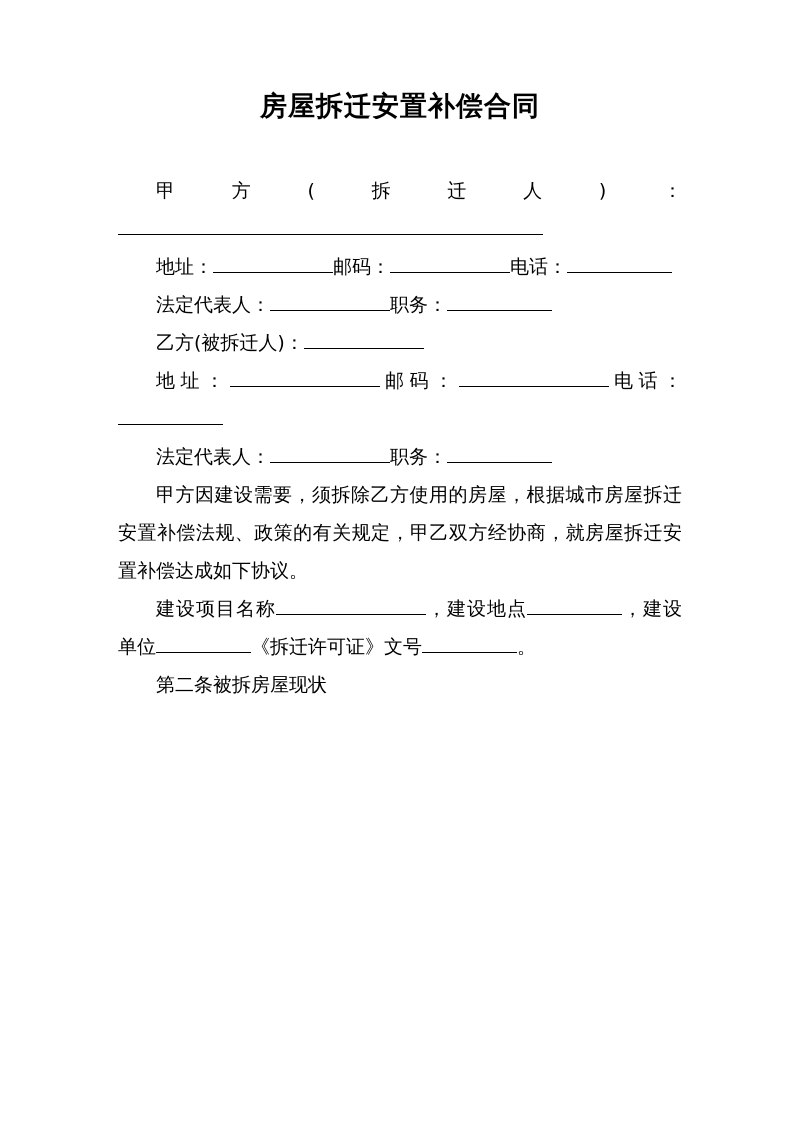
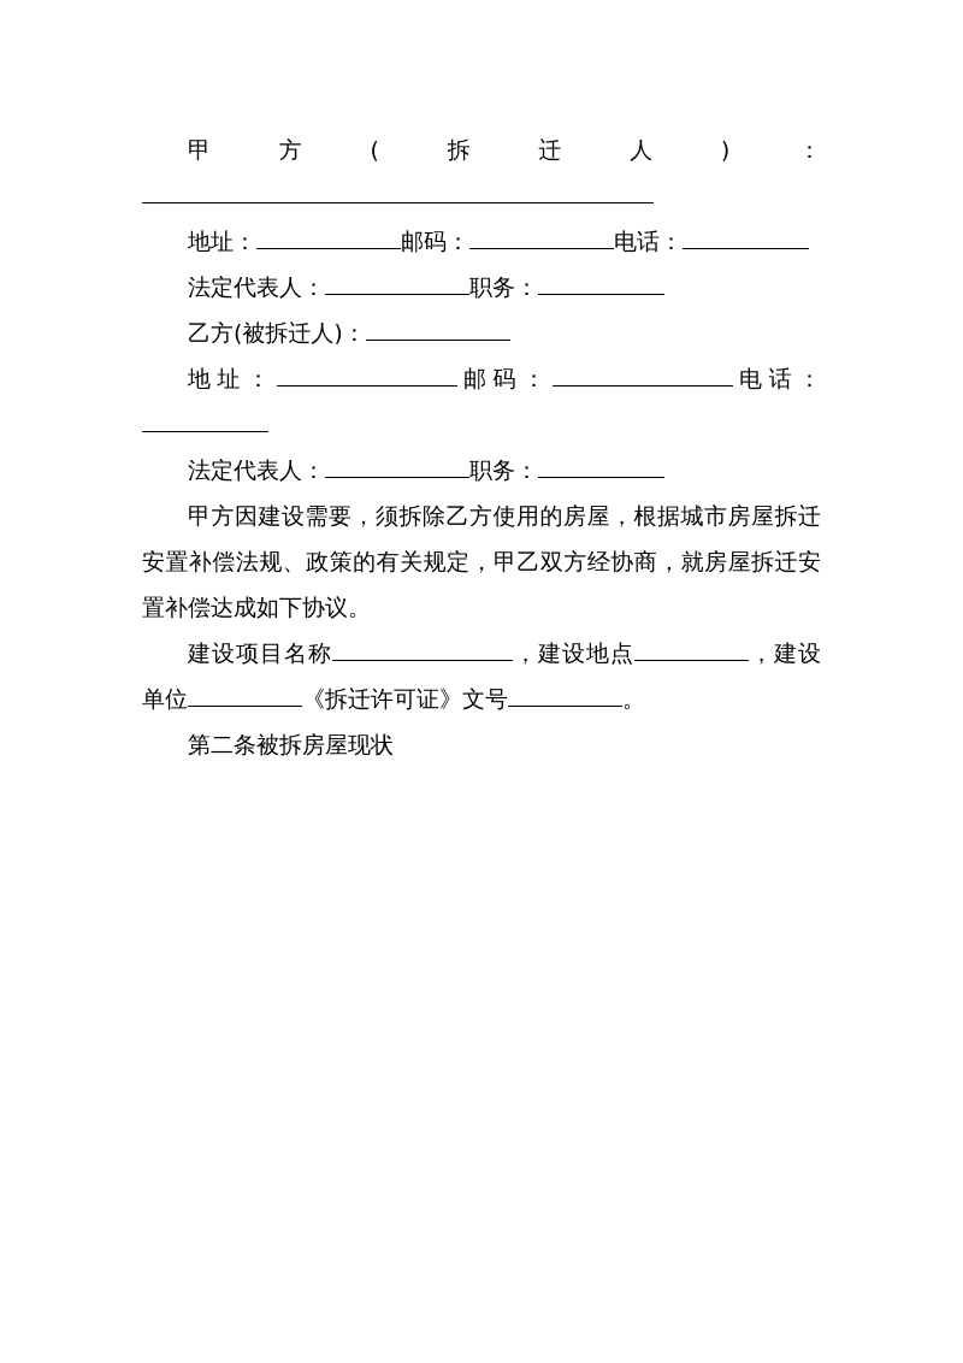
- 房屋拆迁安置补偿合同
  甲方(拆迁人)：
  地址： 邮码： 电话：
  法定代表人： 职务：
  乙方(被拆迁人)：
  地址： 邮码： 电话：
  法定代表人： 职务：
  甲方因建设需要，须拆除乙方使用的房屋，根据城市房屋拆迁安置补偿法规、政策的有关规定，甲乙双方经协商，就房屋拆迁安置补偿达成如下协议。
  建设项目名称 ，建设地点 ，建设单位 《拆迁许可证》文号 。
  第二条被拆房屋现状
